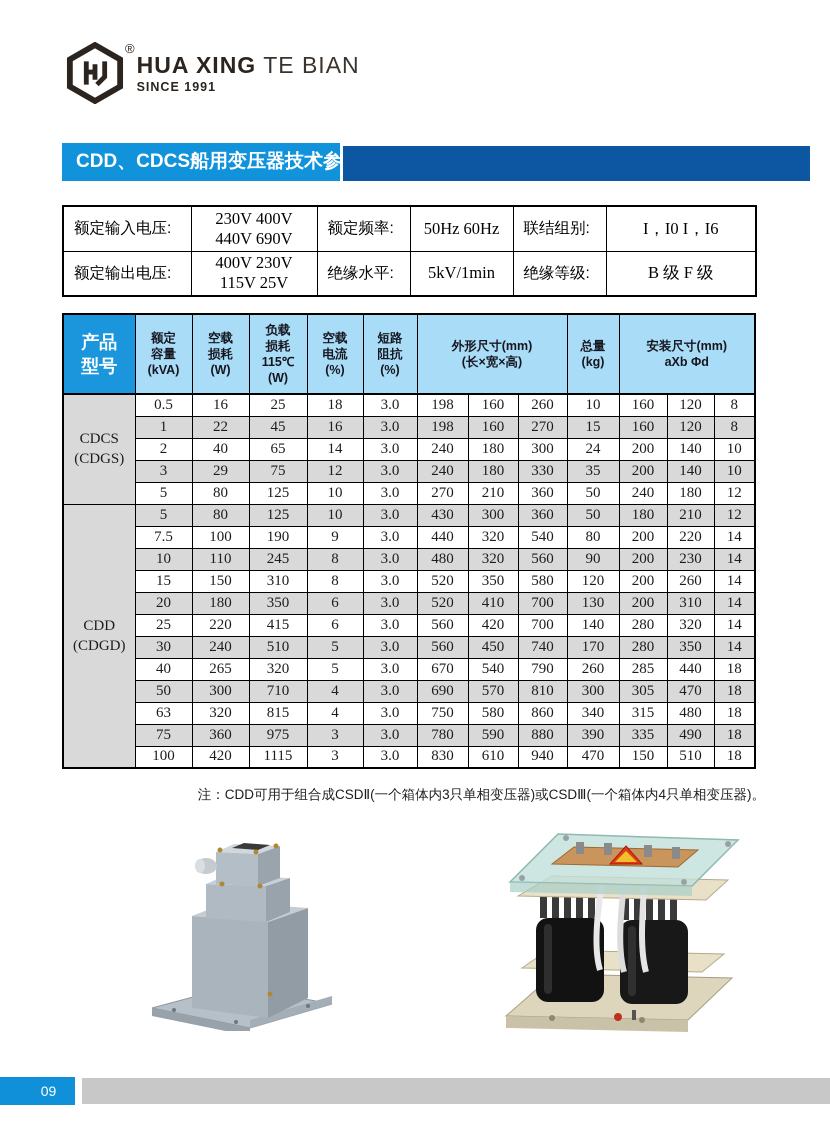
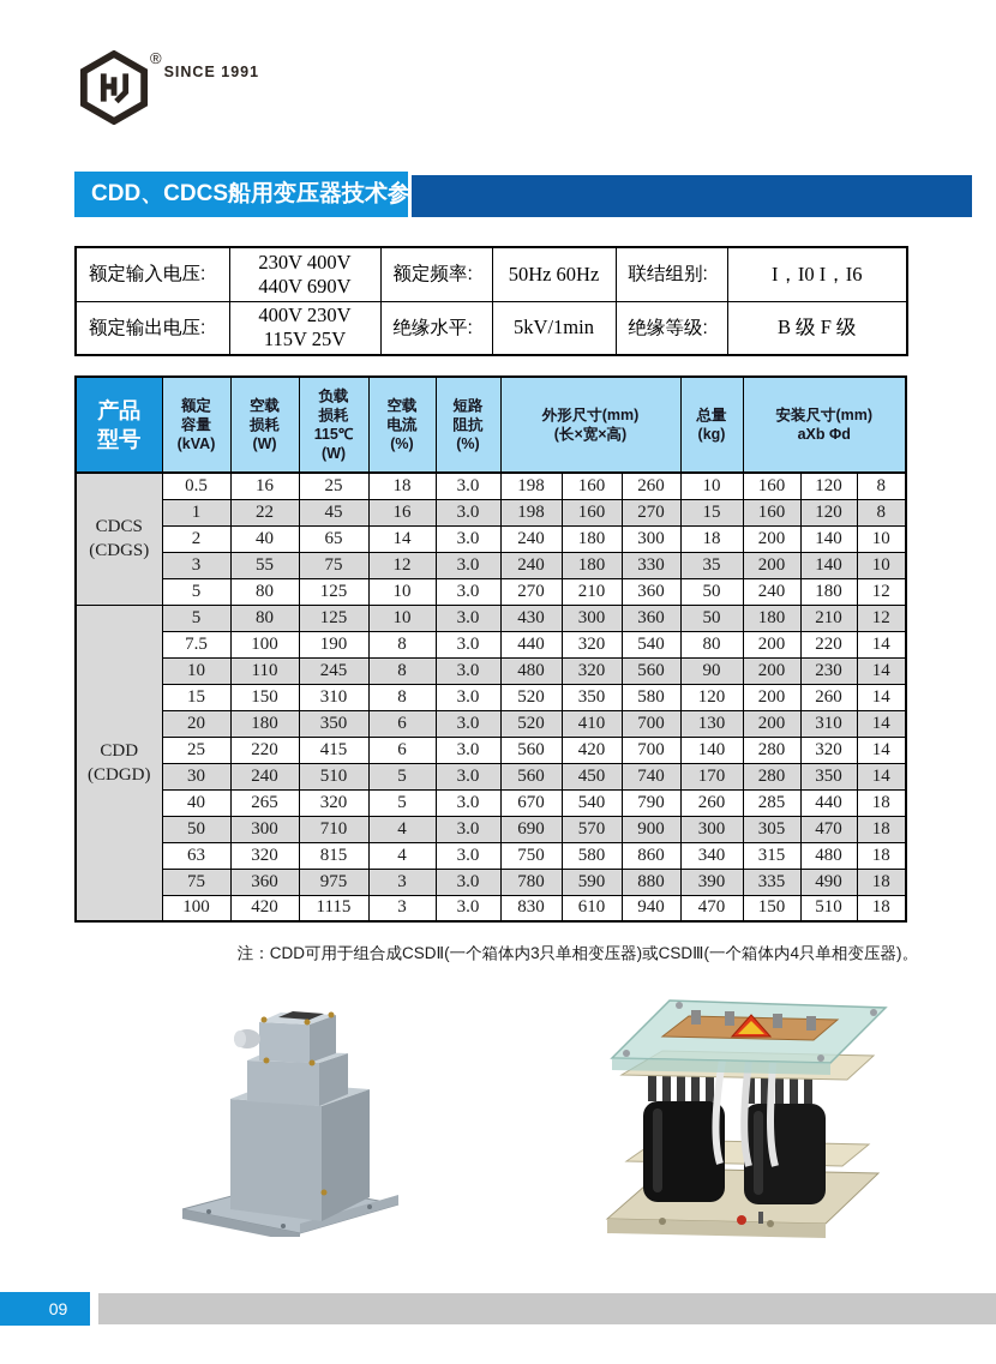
  ®
- HUA XING TE BIAN
  SINCE 1991
  CDD、CDCS船用变压器技术参
  额定输入电压:	230V 400V 440V 690V	额定频率:	50Hz 60Hz	联结组别:	I，I0 I，I6
  额定输出电压:	400V 230V 115V 25V	绝缘水平:	5kV/1min	绝缘等级:	B 级 F 级
  产品 型号	额定 容量 (kVA)	空载 损耗 (W)	负载 损耗 115℃ (W)	空载 电流 (%)	短路 阻抗 (%)	外形尺寸(mm) (长×宽×高)	总量 (kg)	安装尺寸(mm) aXb Φd
  CDCS (CDGS)	0.5	16	25	18	3.0	198	160	260	10	160	120	8
  1	22	45	16	3.0	198	160	270	15	160	120	8
- 2	40	65	14	3.0	240	180	300	24	200	140	10
+ 2	40	65	14	3.0	240	180	300	18	200	140	10
- 3	29	75	12	3.0	240	180	330	35	200	140	10
+ 3	55	75	12	3.0	240	180	330	35	200	140	10
  5	80	125	10	3.0	270	210	360	50	240	180	12
  CDD (CDGD)	5	80	125	10	3.0	430	300	360	50	180	210	12
- 7.5	100	190	9	3.0	440	320	540	80	200	220	14
+ 7.5	100	190	8	3.0	440	320	540	80	200	220	14
  10	110	245	8	3.0	480	320	560	90	200	230	14
  15	150	310	8	3.0	520	350	580	120	200	260	14
  20	180	350	6	3.0	520	410	700	130	200	310	14
  25	220	415	6	3.0	560	420	700	140	280	320	14
  30	240	510	5	3.0	560	450	740	170	280	350	14
  40	265	320	5	3.0	670	540	790	260	285	440	18
- 50	300	710	4	3.0	690	570	810	300	305	470	18
+ 50	300	710	4	3.0	690	570	900	300	305	470	18
  63	320	815	4	3.0	750	580	860	340	315	480	18
  75	360	975	3	3.0	780	590	880	390	335	490	18
  100	420	1115	3	3.0	830	610	940	470	150	510	18
  注：CDD可用于组合成CSDⅡ(一个箱体内3只单相变压器)或CSDⅢ(一个箱体内4只单相变压器)。
  09
